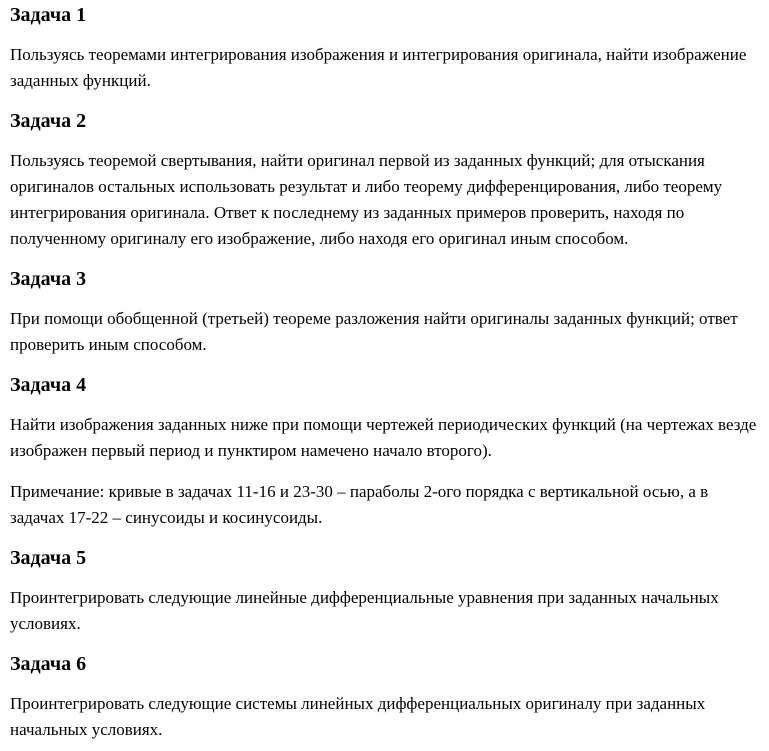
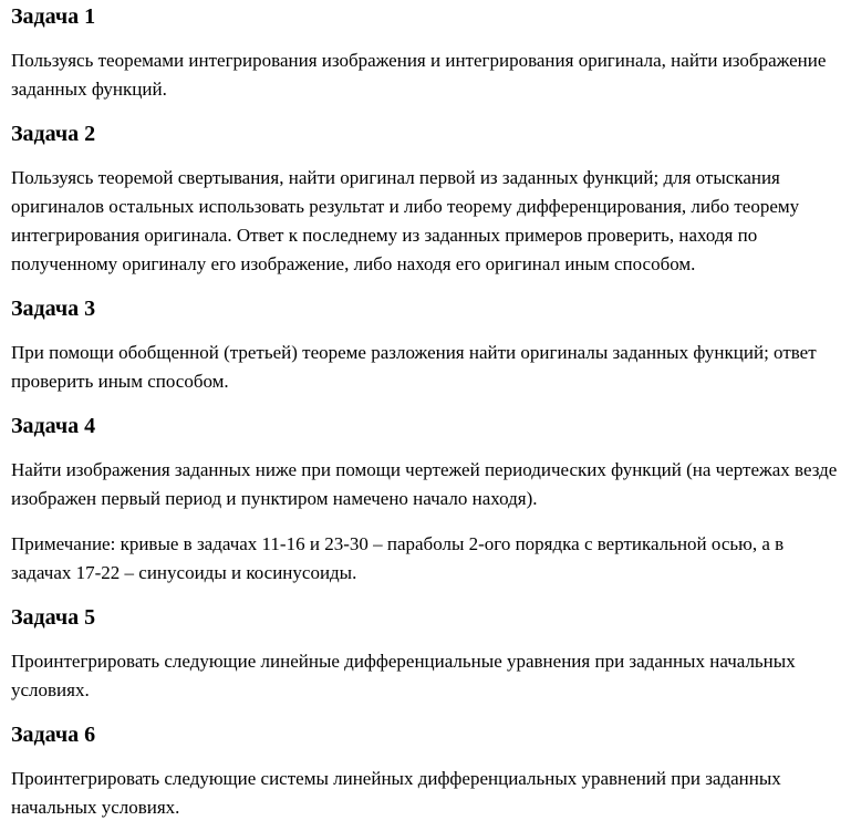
  Задача 1
  Пользуясь теоремами интегрирования изображения и интегрирования оригинала, найти изображение заданных функций.
  Задача 2
  Пользуясь теоремой свертывания, найти оригинал первой из заданных функций; для отыскания оригиналов остальных использовать результат и либо теорему дифференцирования, либо теорему интегрирования оригинала. Ответ к последнему из заданных примеров проверить, находя по полученному оригиналу его изображение, либо находя его оригинал иным способом.
  Задача 3
  При помощи обобщенной (третьей) теореме разложения найти оригиналы заданных функций; ответ проверить иным способом.
  Задача 4
- Найти изображения заданных ниже при помощи чертежей периодических функций (на чертежах везде изображен первый период и пунктиром намечено начало второго).
+ Найти изображения заданных ниже при помощи чертежей периодических функций (на чертежах везде изображен первый период и пунктиром намечено начало находя).
  Примечание: кривые в задачах 11-16 и 23-30 – параболы 2-ого порядка с вертикальной осью, а в задачах 17-22 – синусоиды и косинусоиды.
  Задача 5
  Проинтегрировать следующие линейные дифференциальные уравнения при заданных начальных условиях.
  Задача 6
- Проинтегрировать следующие системы линейных дифференциальных оригиналу при заданных начальных условиях.
+ Проинтегрировать следующие системы линейных дифференциальных уравнений при заданных начальных условиях.
